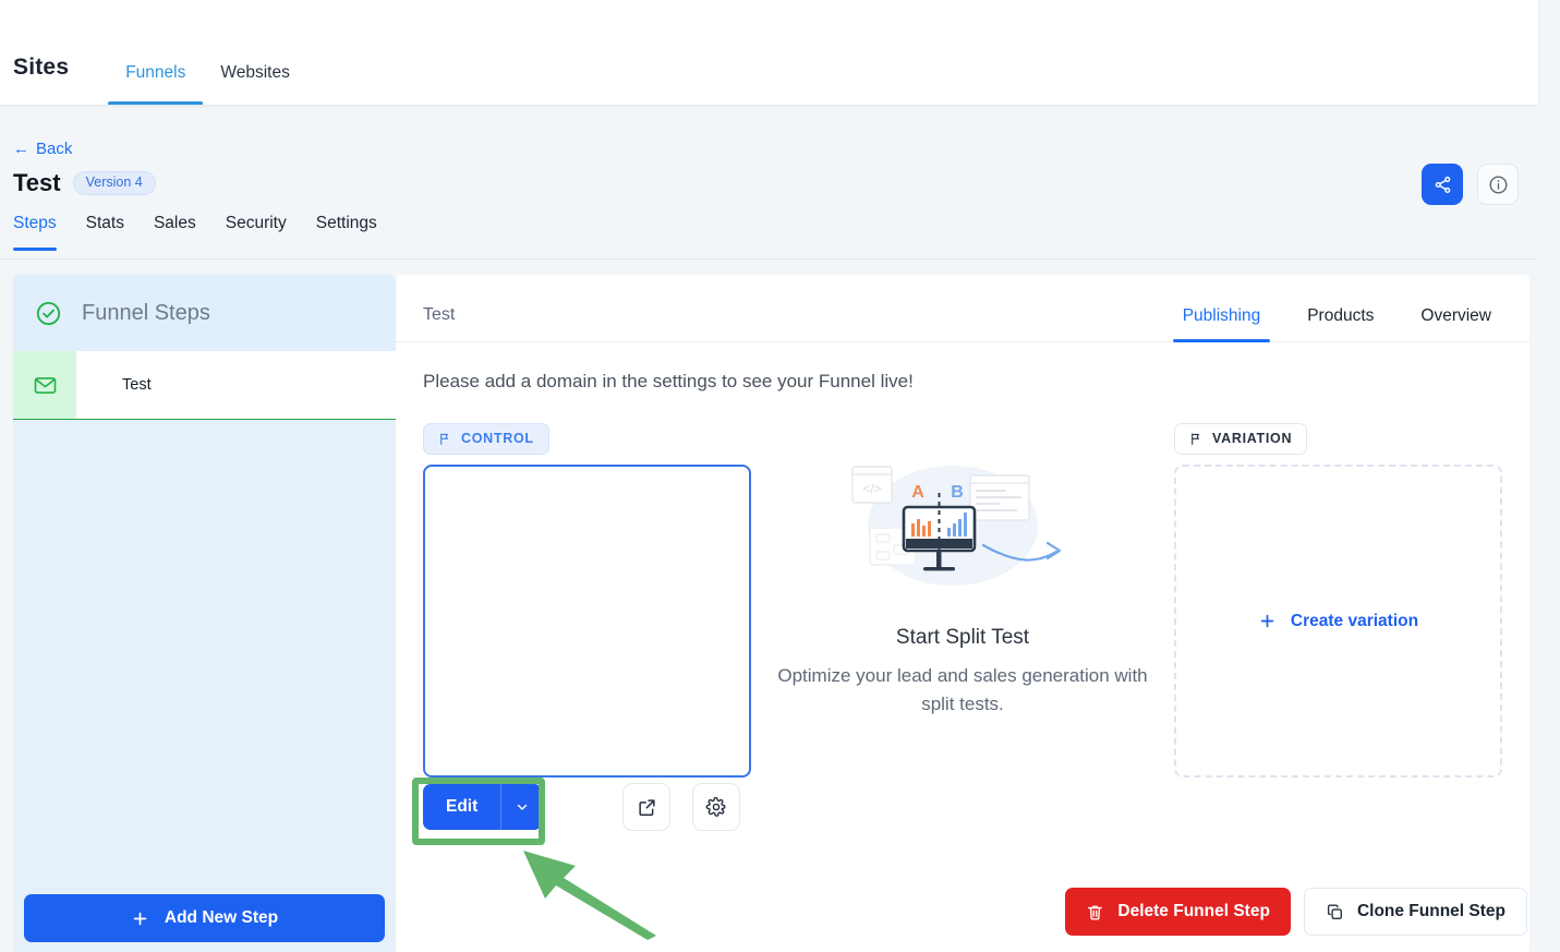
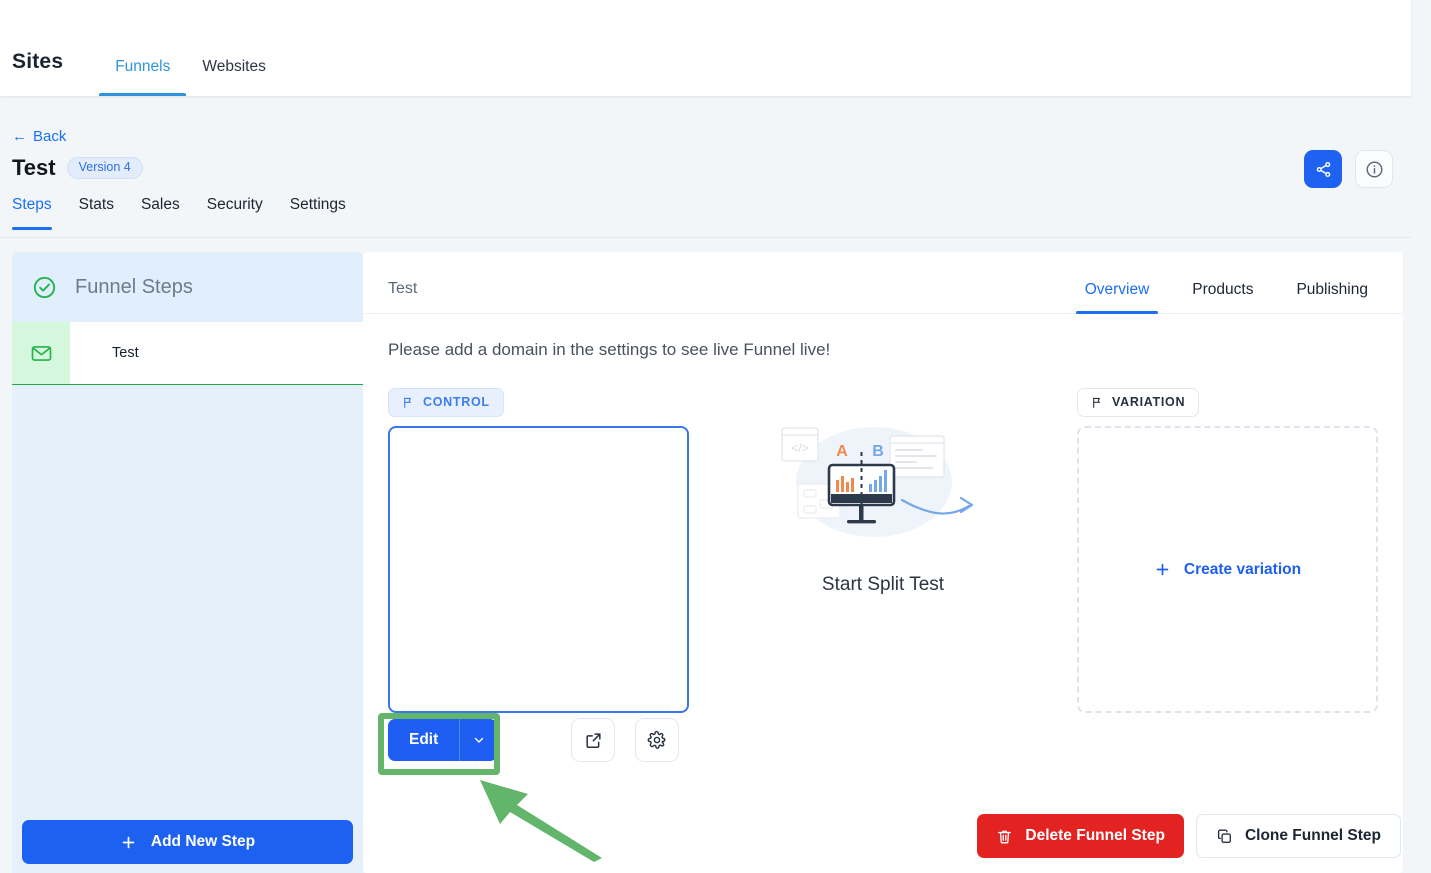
  Sites
  Funnels
  Websites
  ←
  Back
  Test
  Version 4
  Steps
  Stats
  Sales
  Security
  Settings
  Funnel Steps
  Test
  Add New Step
  Test
- Publishing
+ Overview
  Products
- Overview
+ Publishing
- Please add a domain in the settings to see your Funnel live!
+ Please add a domain in the settings to see live Funnel live!
  CONTROL
  </>
  A
  B
  Start Split Test
- Optimize your lead and sales generation with split tests.
  VARIATION
  Create variation
  Edit
  Delete Funnel Step
  Clone Funnel Step
